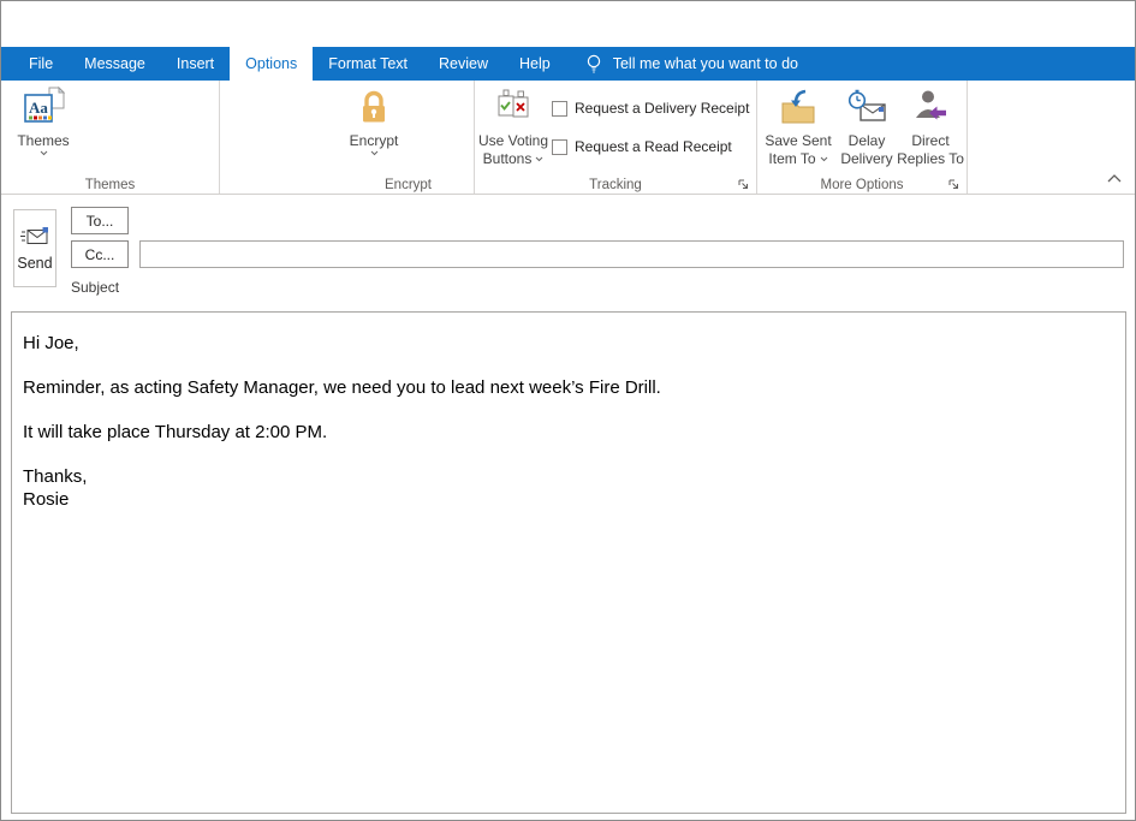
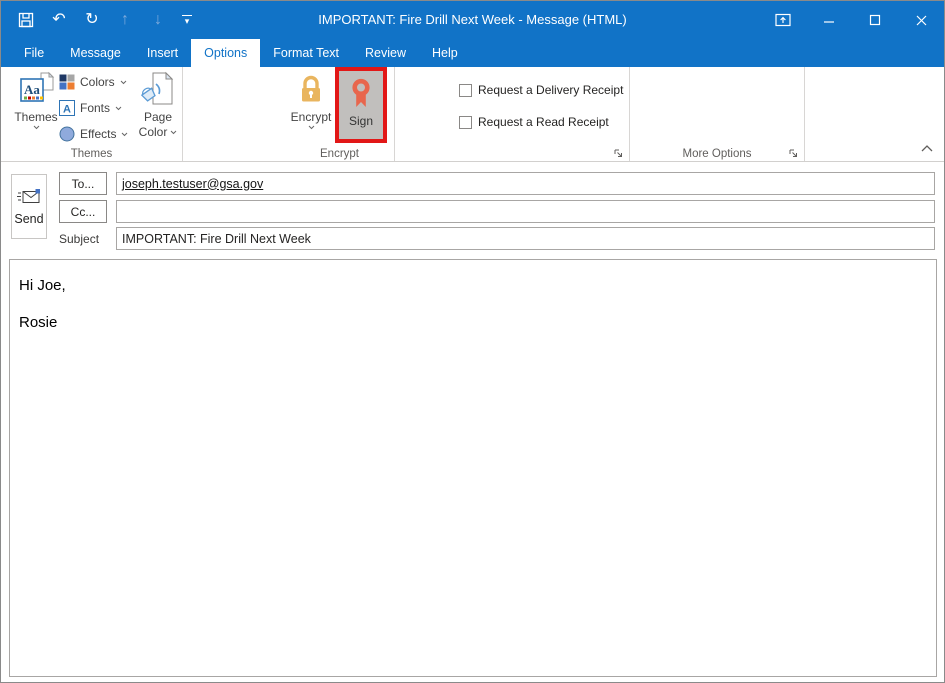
+ ↶
+ ↻
+ ↑
+ ↓
+ ▾
+ IMPORTANT: Fire Drill Next Week - Message (HTML)
  File
  Message
  Insert
  Options
  Format Text
  Review
  Help
- Tell me what you want to do
  Aa
  Themes
+ Colors
+ A
+ Fonts
+ Effects
+ Page
+ Color
  Themes
  Encrypt
+ Sign
  Encrypt
- Use Voting
- Buttons
  Request a Delivery Receipt
  Request a Read Receipt
- Tracking
- Save Sent
- Item To
- Delay
- Delivery
- Direct
- Replies To
  More Options
  Send
  To...
  Cc...
  Subject
+ joseph.testuser@gsa.gov
+ IMPORTANT: Fire Drill Next Week
  Hi Joe,
- Reminder, as acting Safety Manager, we need you to lead next week’s Fire Drill.
- It will take place Thursday at 2:00 PM.
- Thanks,
  Rosie
